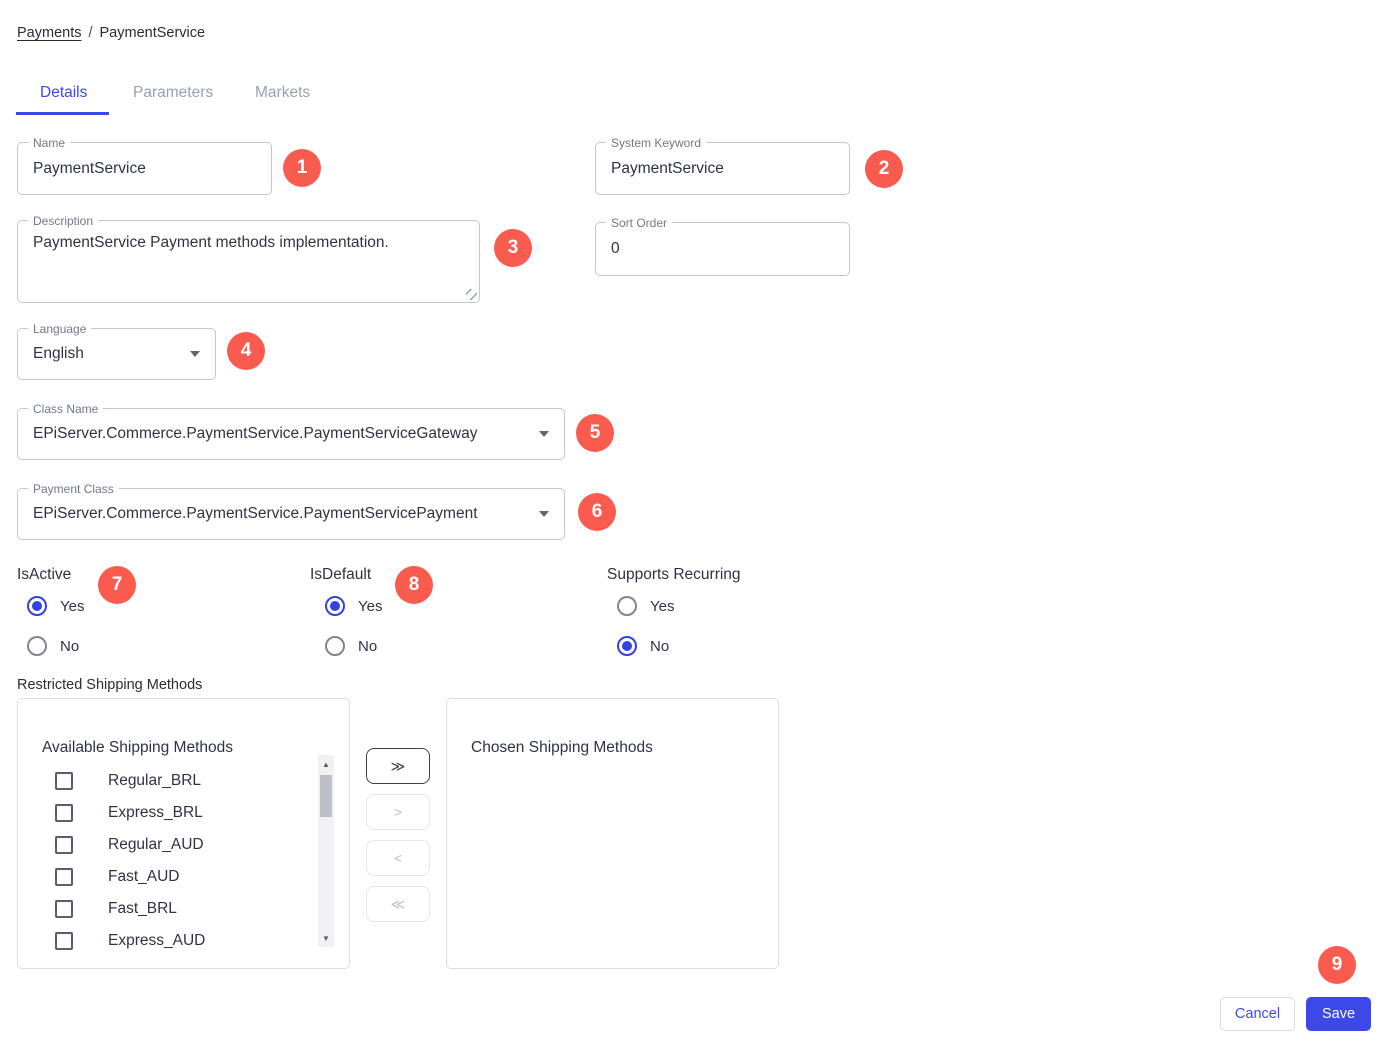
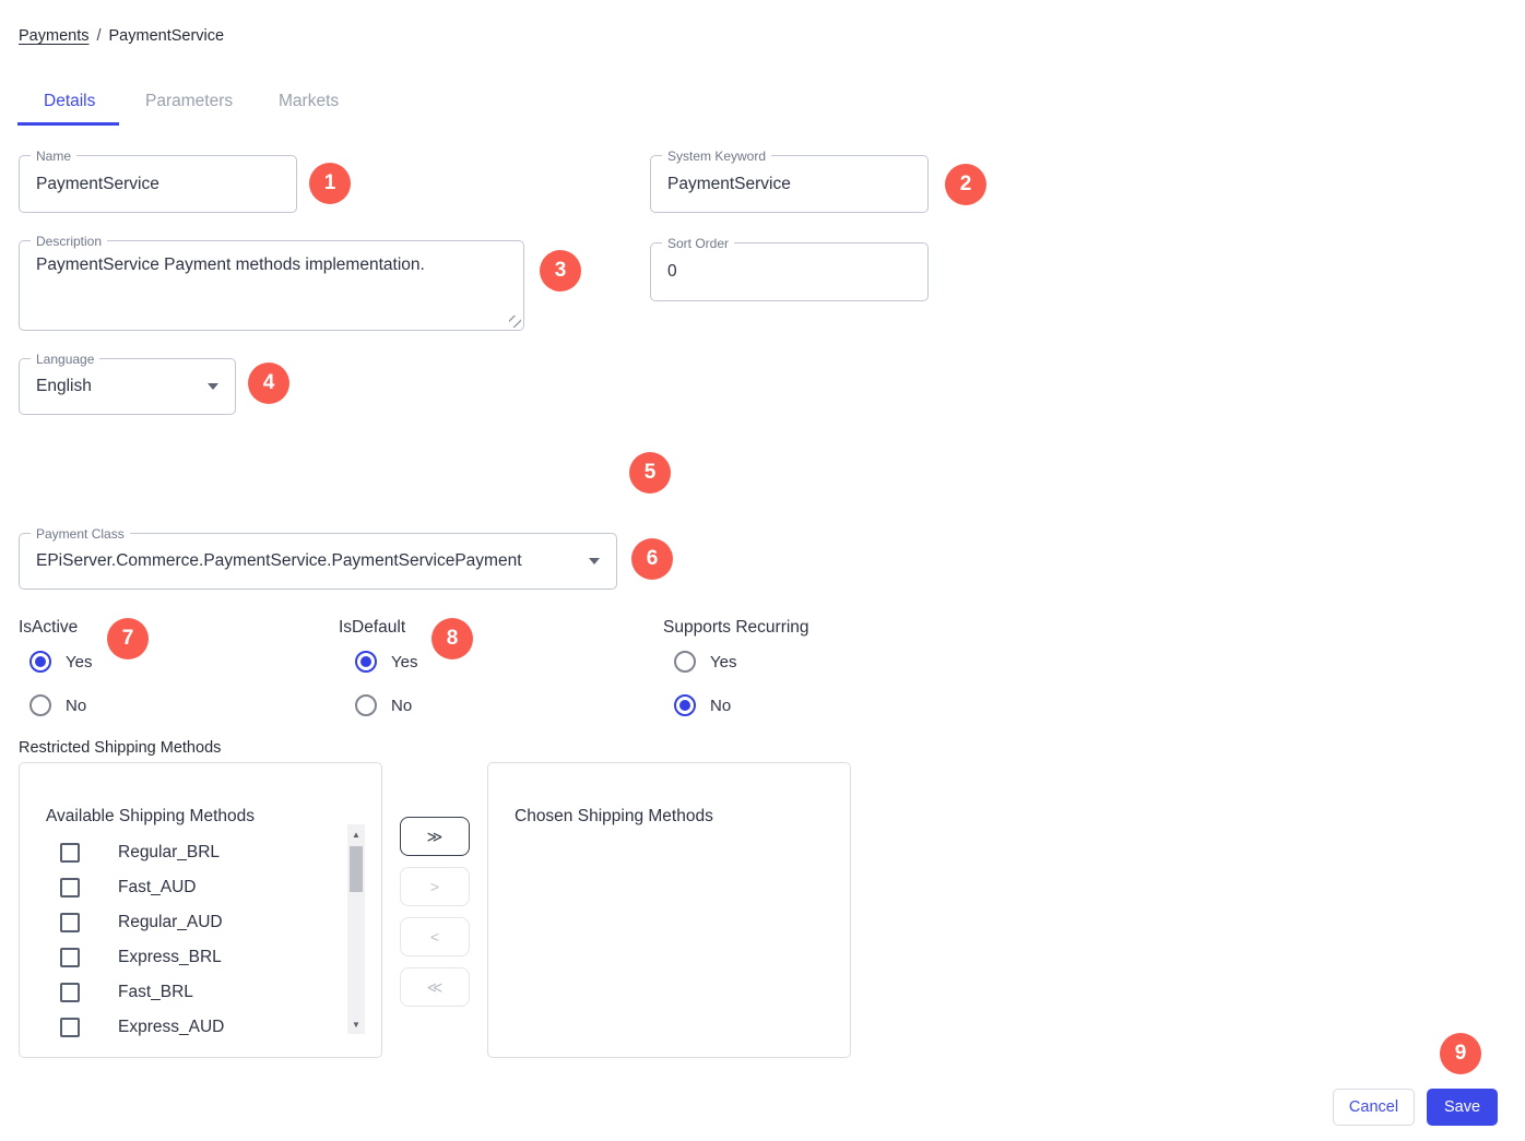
  Payments / PaymentService
  Details
  Parameters
  Markets
  Name
  PaymentService
  System Keyword
  PaymentService
  Description
  PaymentService Payment methods implementation.
  Sort Order
  0
  Language
  English
- Class Name
- EPiServer.Commerce.PaymentService.PaymentServiceGateway
  Payment Class
  EPiServer.Commerce.PaymentService.PaymentServicePayment
  IsActive
  Yes
  No
  IsDefault
  Yes
  No
  Supports Recurring
  Yes
  No
  Restricted Shipping Methods
  Available Shipping Methods
  Regular_BRL
- Express_BRL
+ Fast_AUD
  Regular_AUD
- Fast_AUD
+ Express_BRL
  Fast_BRL
  Express_AUD
  ▲
  ▼
  ≫
  >
  <
  ≪
  Chosen Shipping Methods
  1
  2
  3
  4
  5
  6
  7
  8
  9
  Cancel
  Save
